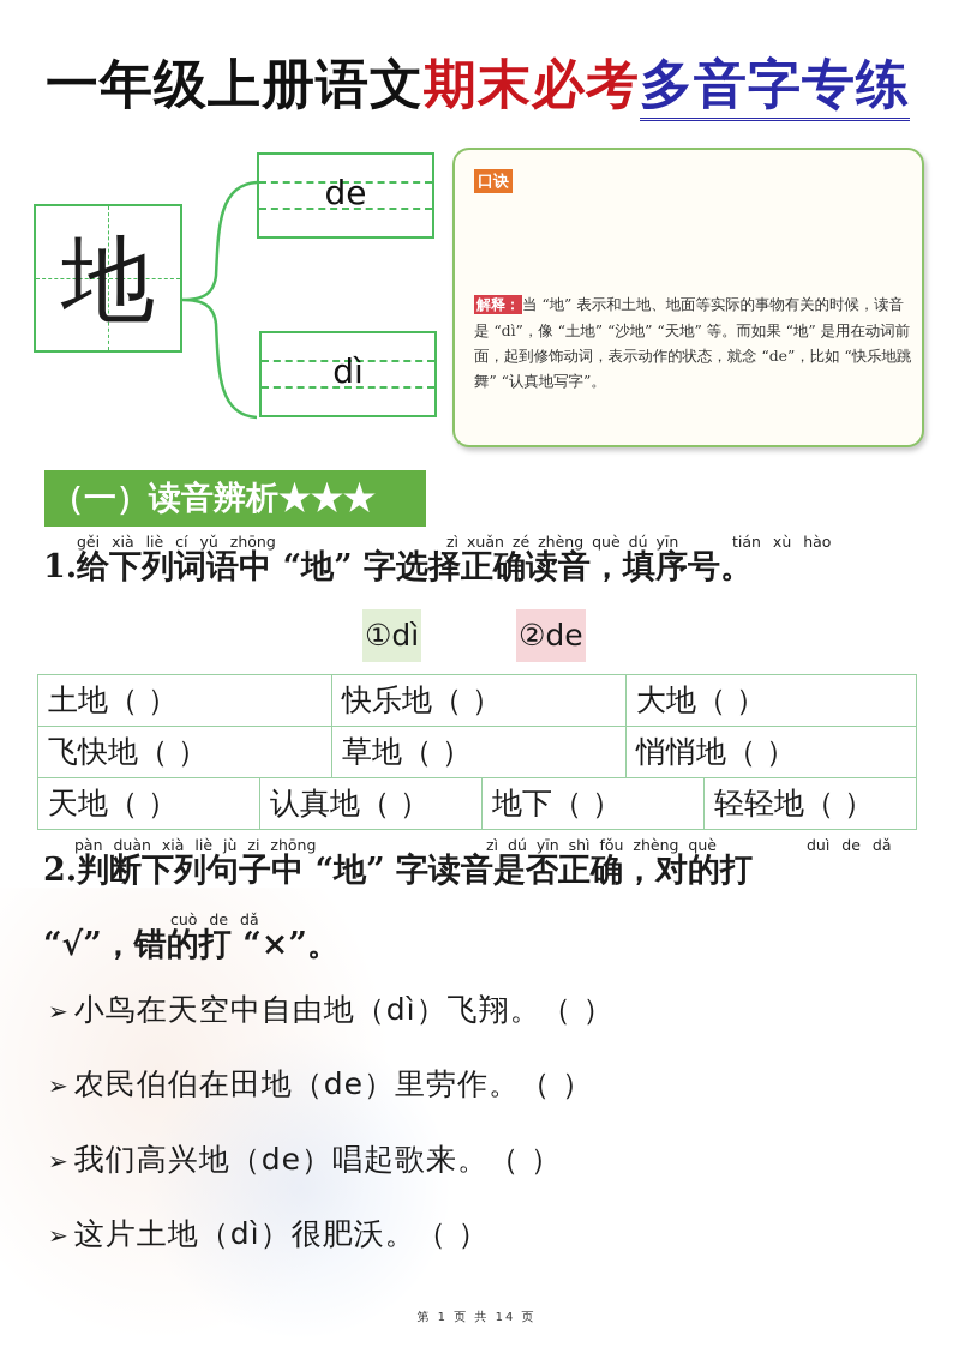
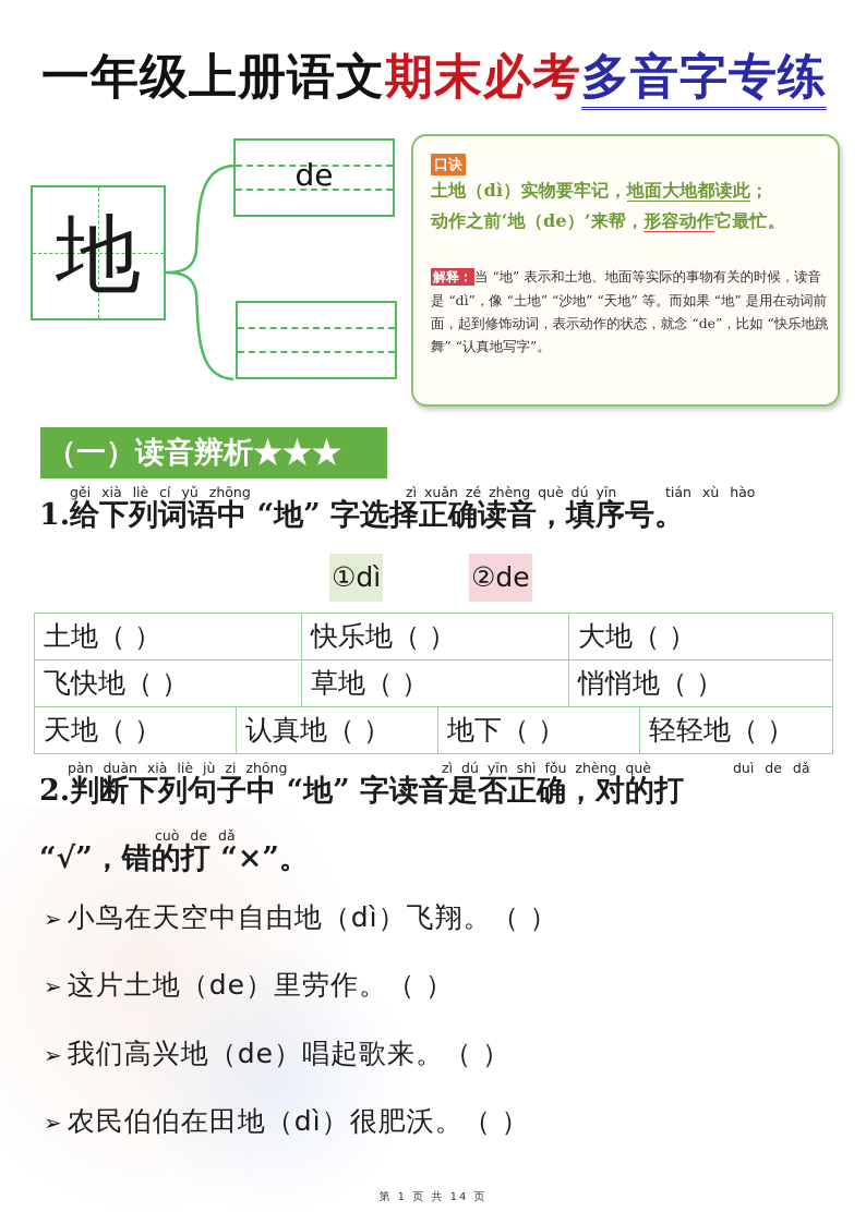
  一年级上册语文期末必考多音字专练
  地
  de
- dì
  口诀
+ 土地（dì）实物要牢记，地面大地都读此；
+ 动作之前‘地（de）’来帮，形容动作它最忙。
  解释： 当 “地” 表示和土地、地面等实际的事物有关的时候，读音是 “dì”，像 “土地” “沙地” “天地” 等。而如果 “地” 是用在动词前面，起到修饰动词，表示动作的状态，就念 “de”，比如 “快乐地跳舞” “认真地写字”。
  （一）读音辨析★★★
  gěi xià liè cí yǔ zhōng
  zì xuǎn zé zhèng què dú yīn
  tián xù hào
  1.给下列词语中 “地” 字选择正确读音，填序号。
  ①dì
  ②de
  土地（ ）	快乐地（ ）	大地（ ）
  飞快地（ ）	草地（ ）	悄悄地（ ）
  天地（ ）	认真地（ ）	地下（ ）	轻轻地（ ）
  pàn duàn xià liè jù zi zhōng
  zì dú yīn shì fǒu zhèng què
  duì de dǎ
  2.判断下列句子中 “地” 字读音是否正确，对的打
  cuò de dǎ
  “√”，错的打 “×”。
  ➢ 小鸟在天空中自由地（dì）飞翔。（ ）
- ➢ 农民伯伯在田地（de）里劳作。（ ）
+ ➢ 这片土地（de）里劳作。（ ）
  ➢ 我们高兴地（de）唱起歌来。（ ）
- ➢ 这片土地（dì）很肥沃。（ ）
+ ➢ 农民伯伯在田地（dì）很肥沃。（ ）
  第 1 页 共 14 页
